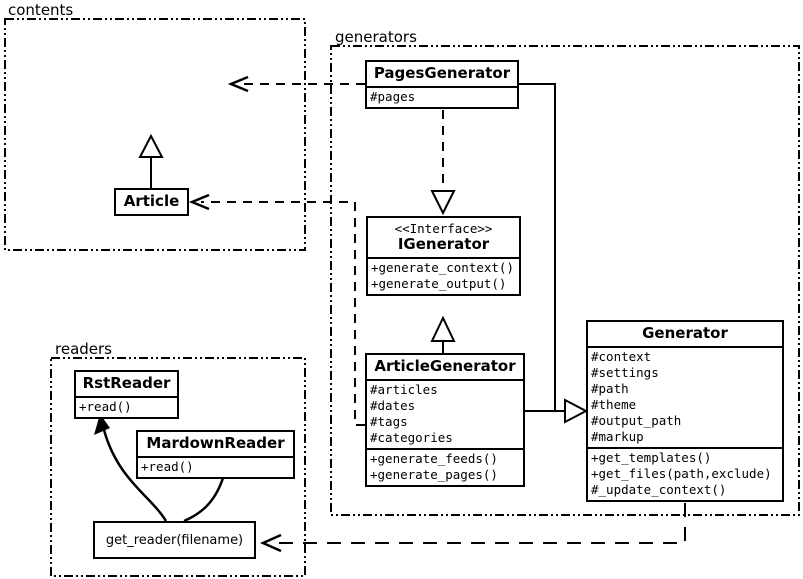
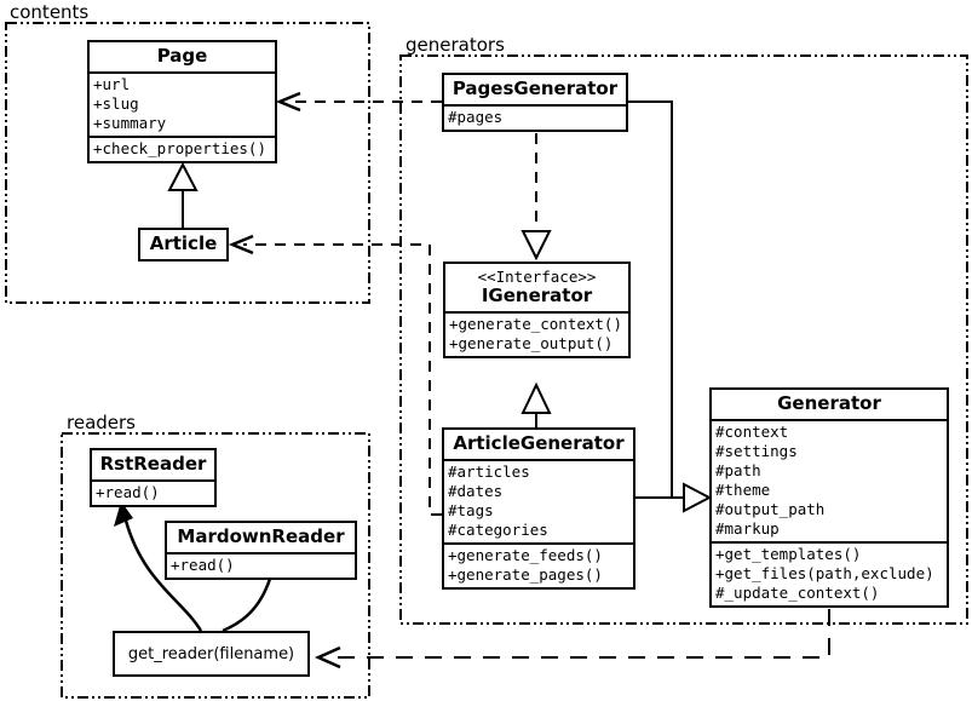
  contents
  generators
  readers
+ Page
+ +url
+ +slug
+ +summary
+ +check_properties()
  Article
  PagesGenerator
  #pages
  <<Interface>>
  IGenerator
  +generate_context()
  +generate_output()
  ArticleGenerator
  #articles
  #dates
  #tags
  #categories
  +generate_feeds()
  +generate_pages()
  Generator
  #context
  #settings
  #path
  #theme
  #output_path
  #markup
  +get_templates()
  +get_files(path,exclude)
  #_update_context()
  RstReader
  +read()
  MardownReader
  +read()
  get_reader(filename)
